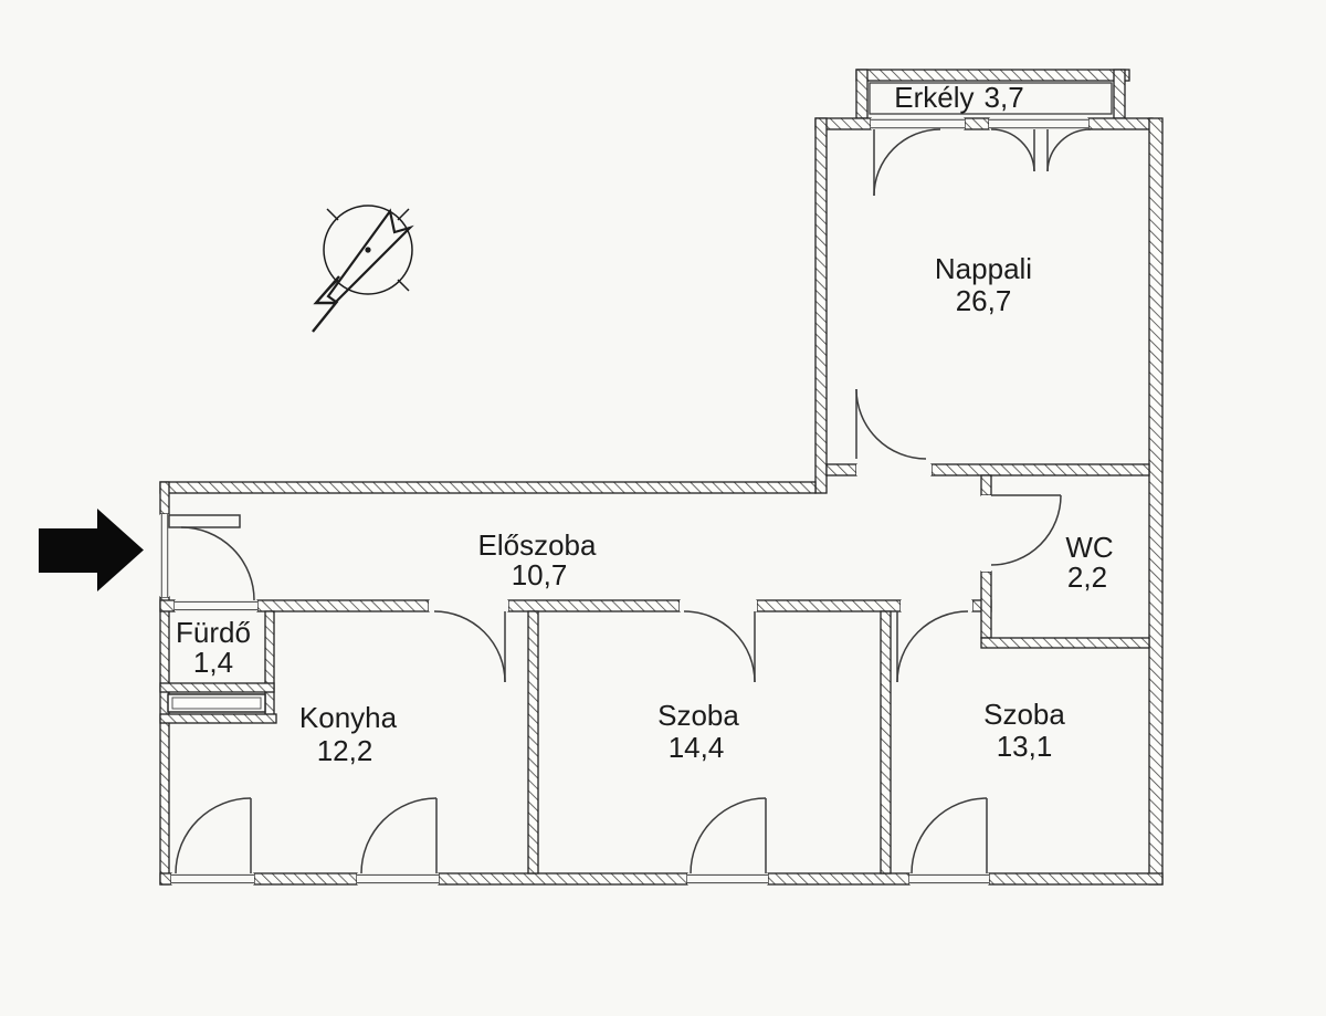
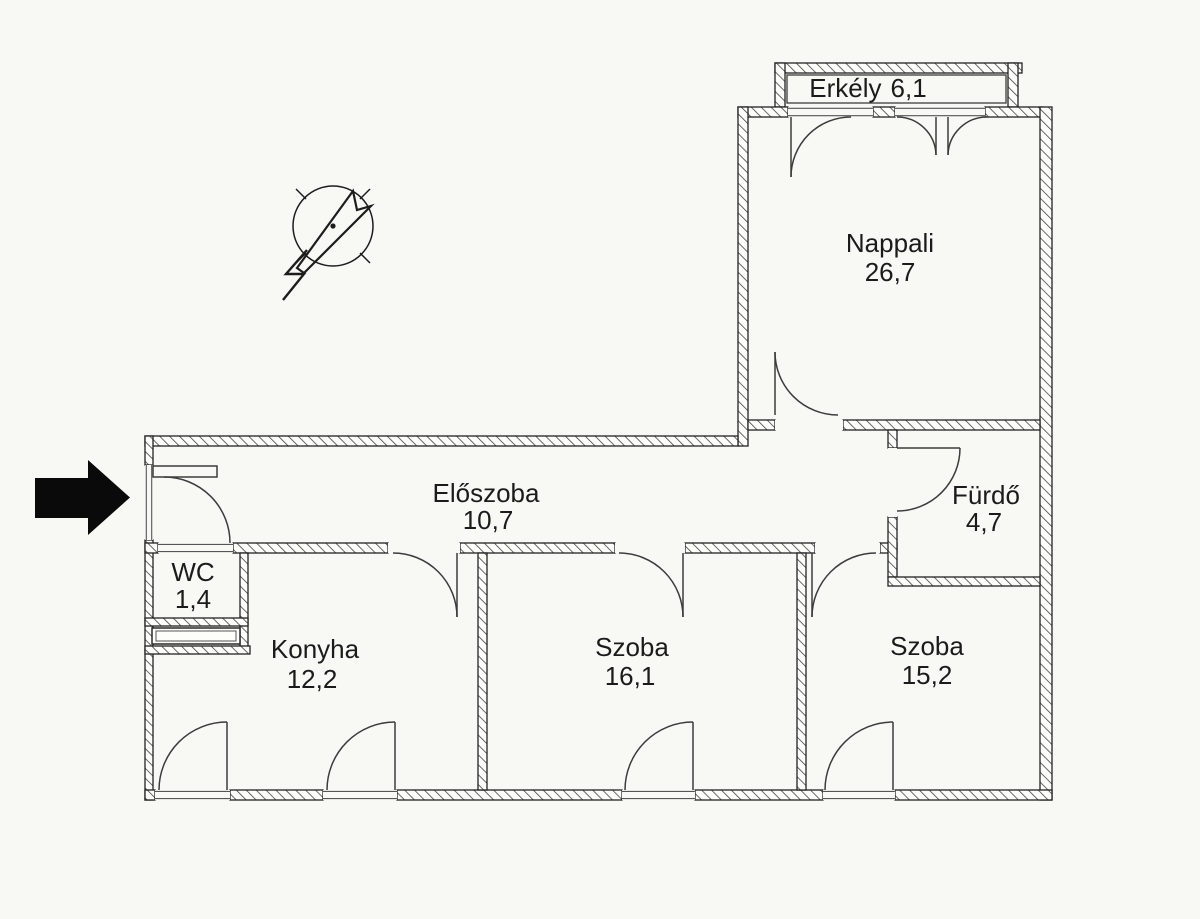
- Erkély 3,7
+ Erkély 6,1
  Nappali
  26,7
  Előszoba
  10,7
- WC
+ Fürdő
- 2,2
+ 4,7
- Fürdő
+ WC
  1,4
  Konyha
  12,2
  Szoba
- 14,4
+ 16,1
  Szoba
- 13,1
+ 15,2
